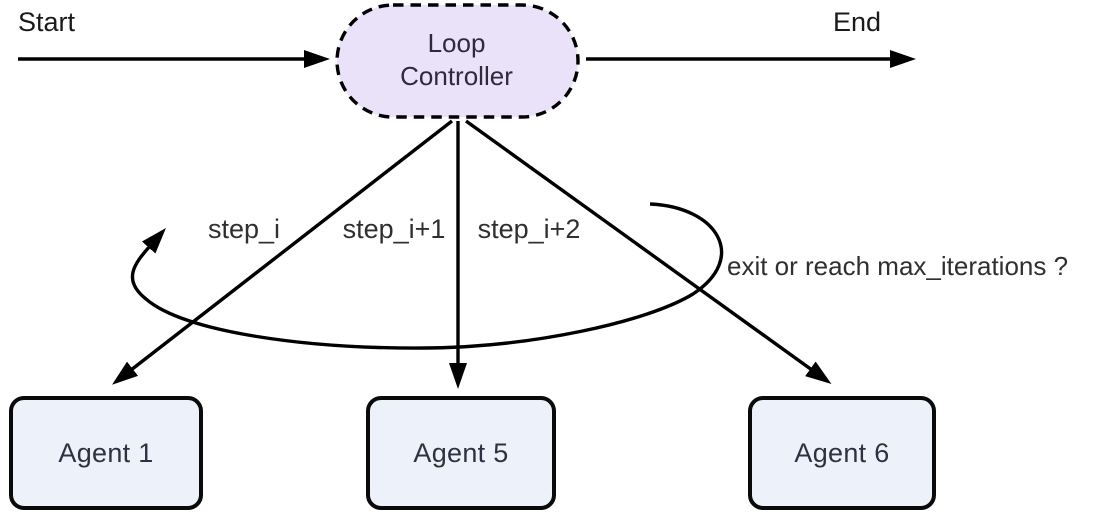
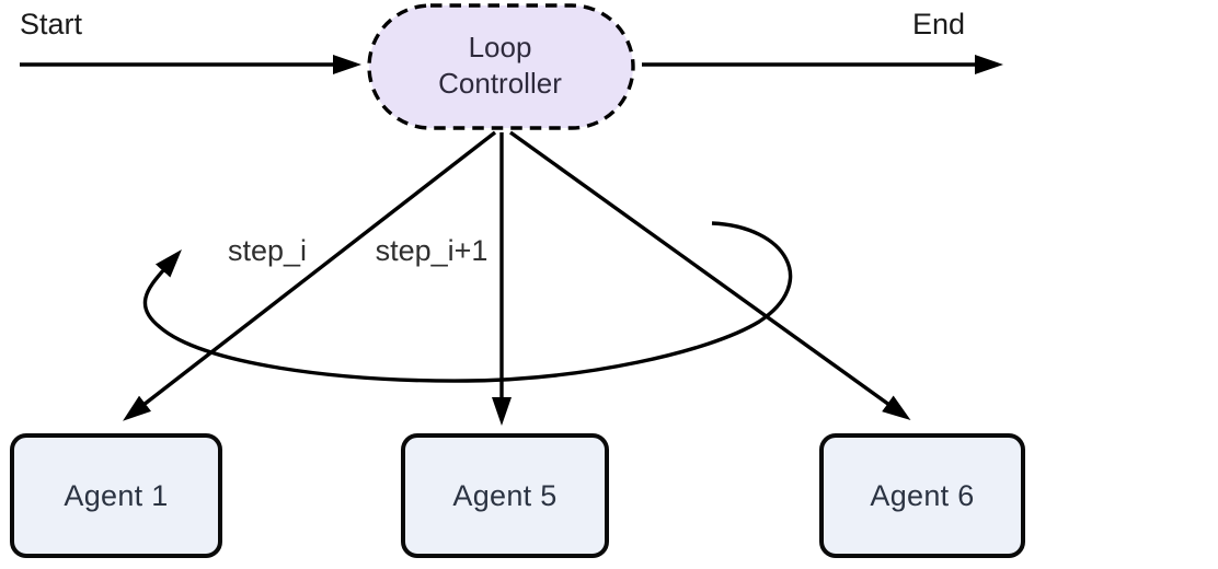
  Start
  End
  Loop
  Controller
  step_i
  step_i+1
- step_i+2
- exit or reach max_iterations ?
  Agent 1
  Agent 5
  Agent 6
